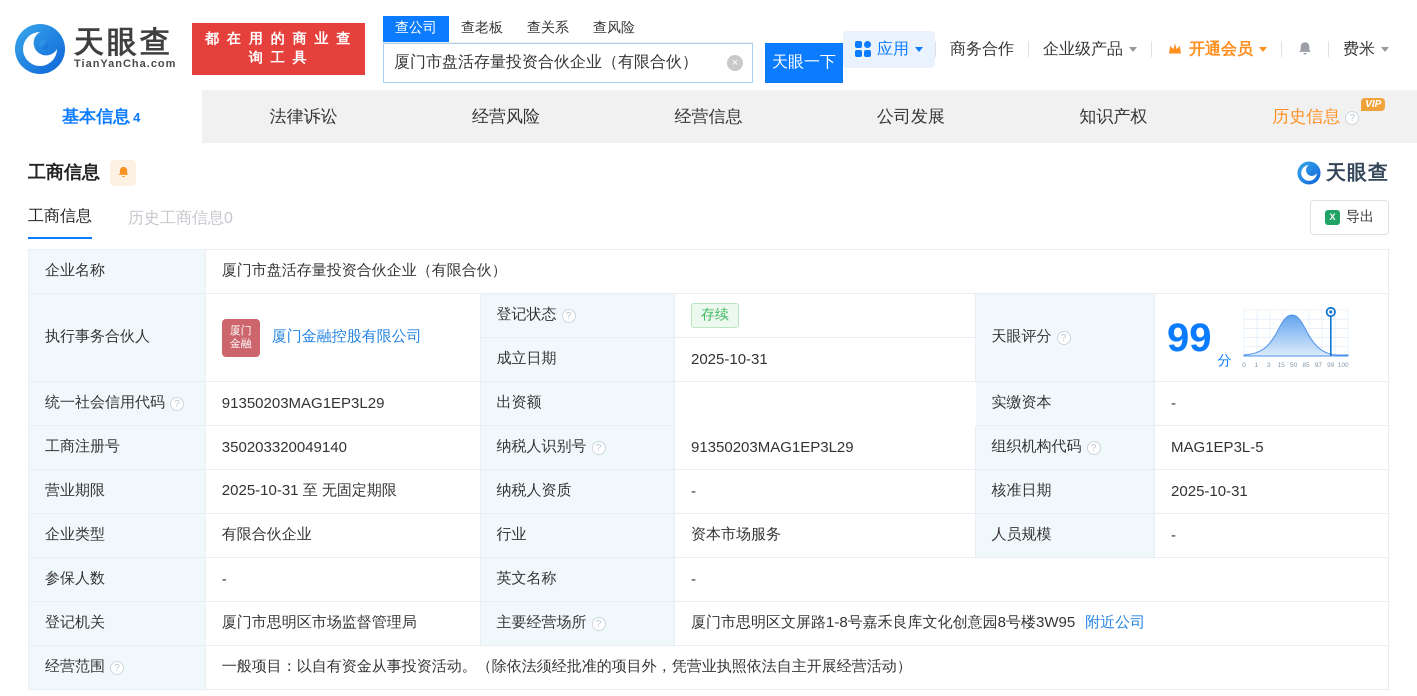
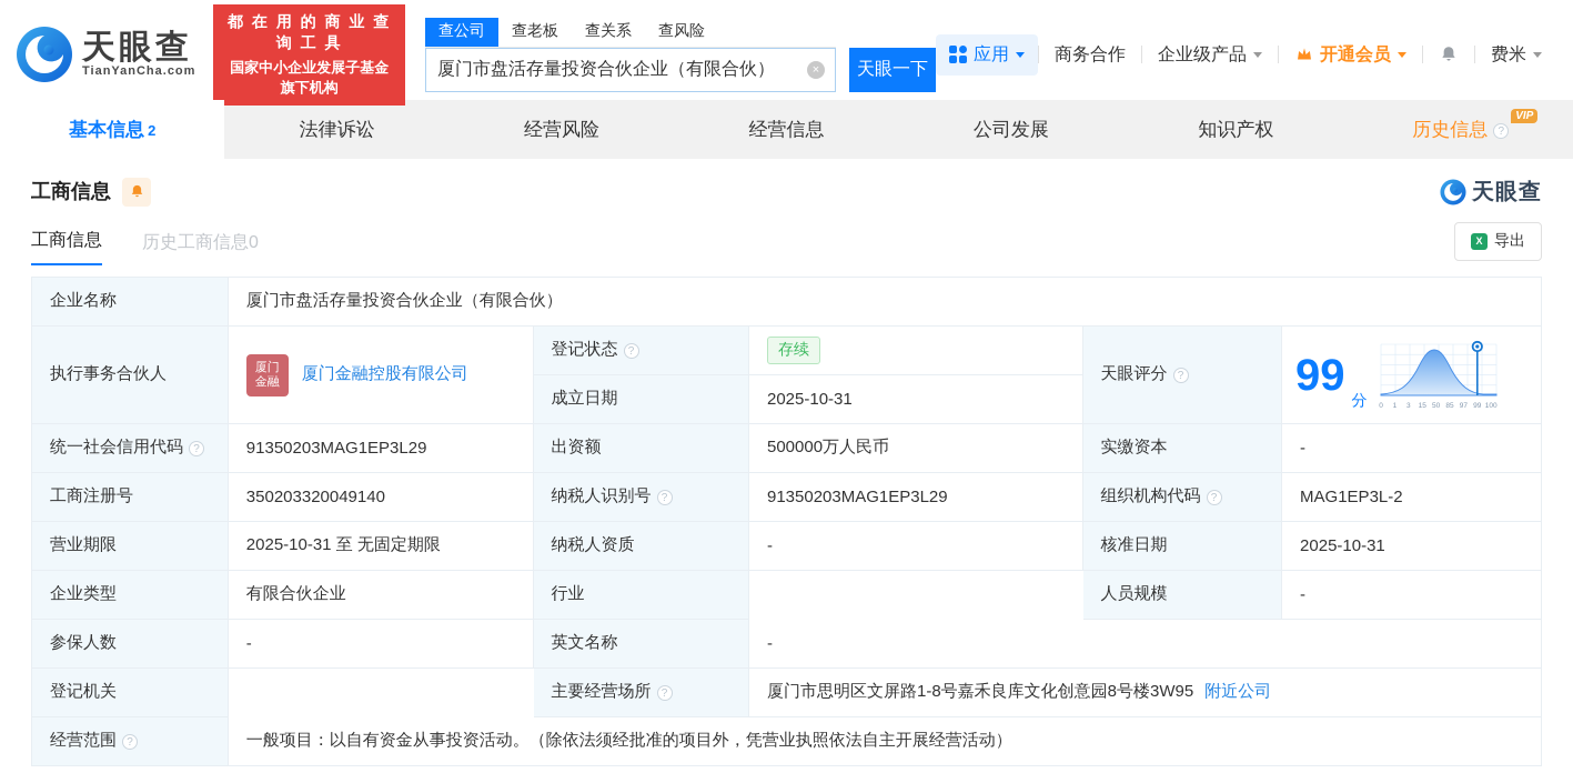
  天眼查
  TianYanCha.com
  都 在 用 的 商 业 查 询 工 具
+ 国家中小企业发展子基金旗下机构
  查公司
  查老板
  查关系
  查风险
  厦门市盘活存量投资合伙企业（有限合伙）
  ×
  天眼一下
  应用
  商务合作
  企业级产品
  开通会员
  费米
- 基本信息 4
+ 基本信息 2
  法律诉讼
  经营风险
  经营信息
  公司发展
  知识产权
  历史信息 ?
  VIP
  工商信息
  天眼查
  工商信息
  历史工商信息0
  X
  导出
  企业名称
  厦门市盘活存量投资合伙企业（有限合伙）
  执行事务合伙人
  厦门
  金融
  厦门金融控股有限公司
  登记状态
  ?
  存续
  成立日期
  2025-10-31
  天眼评分
  ?
  99
  分
  统一社会信用代码
  ?
  91350203MAG1EP3L29
  出资额
+ 500000万人民币
  实缴资本
  -
  工商注册号
  350203320049140
  纳税人识别号
  ?
  91350203MAG1EP3L29
  组织机构代码
  ?
- MAG1EP3L-5
+ MAG1EP3L-2
  营业期限
  2025-10-31 至 无固定期限
  纳税人资质
  -
  核准日期
  2025-10-31
  企业类型
  有限合伙企业
  行业
- 资本市场服务
  人员规模
  -
  参保人数
  -
  英文名称
  -
  登记机关
- 厦门市思明区市场监督管理局
  主要经营场所
  ?
  厦门市思明区文屏路1-8号嘉禾良库文化创意园8号楼3W95
  附近公司
  经营范围
  ?
  一般项目：以自有资金从事投资活动。（除依法须经批准的项目外，凭营业执照依法自主开展经营活动）
